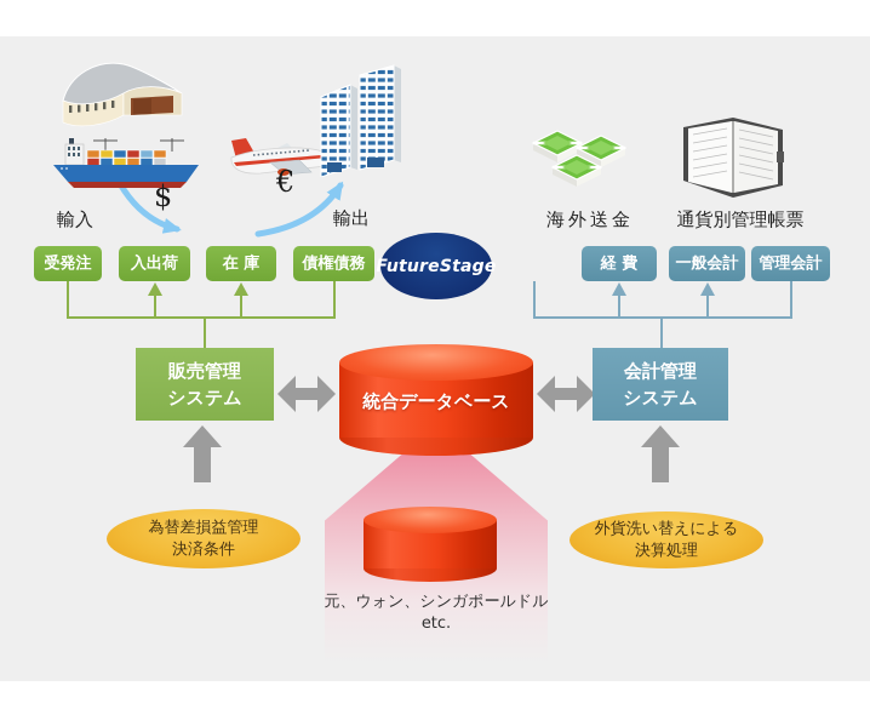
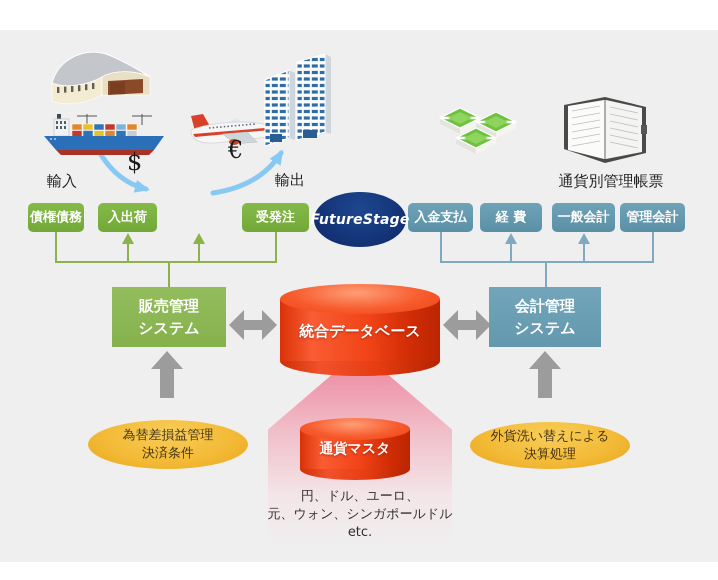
  輸入
  $
  €
  輸出
- 海外送金
  通貨別管理帳票
- 受発注
+ 債権債務
  入出荷
- 在 庫
- 債権債務
+ 受発注
+ 入金支払
  経 費
  一般会計
  管理会計
  FutureStage
  販売管理
  システム
  会計管理
  システム
  統合データベース
+ 通貨マスタ
+ 円、ドル、ユーロ、
  元、ウォン、シンガポールドル
  etc.
  為替差損益管理
  決済条件
  外貨洗い替えによる
  決算処理
